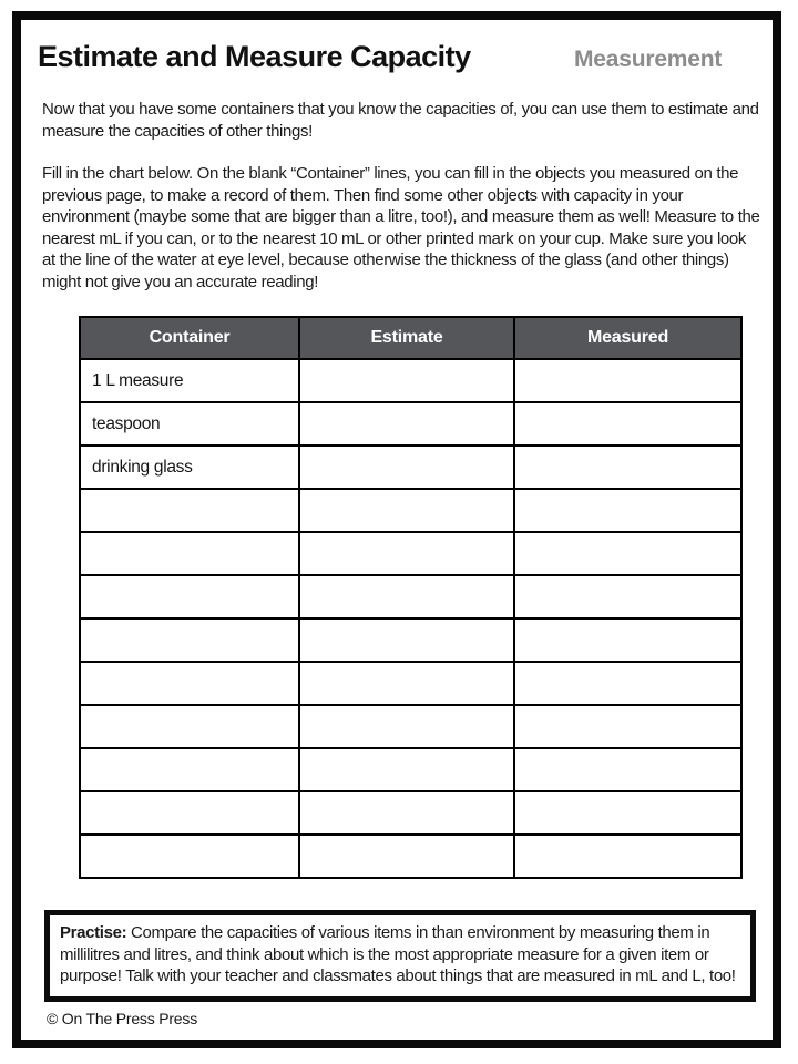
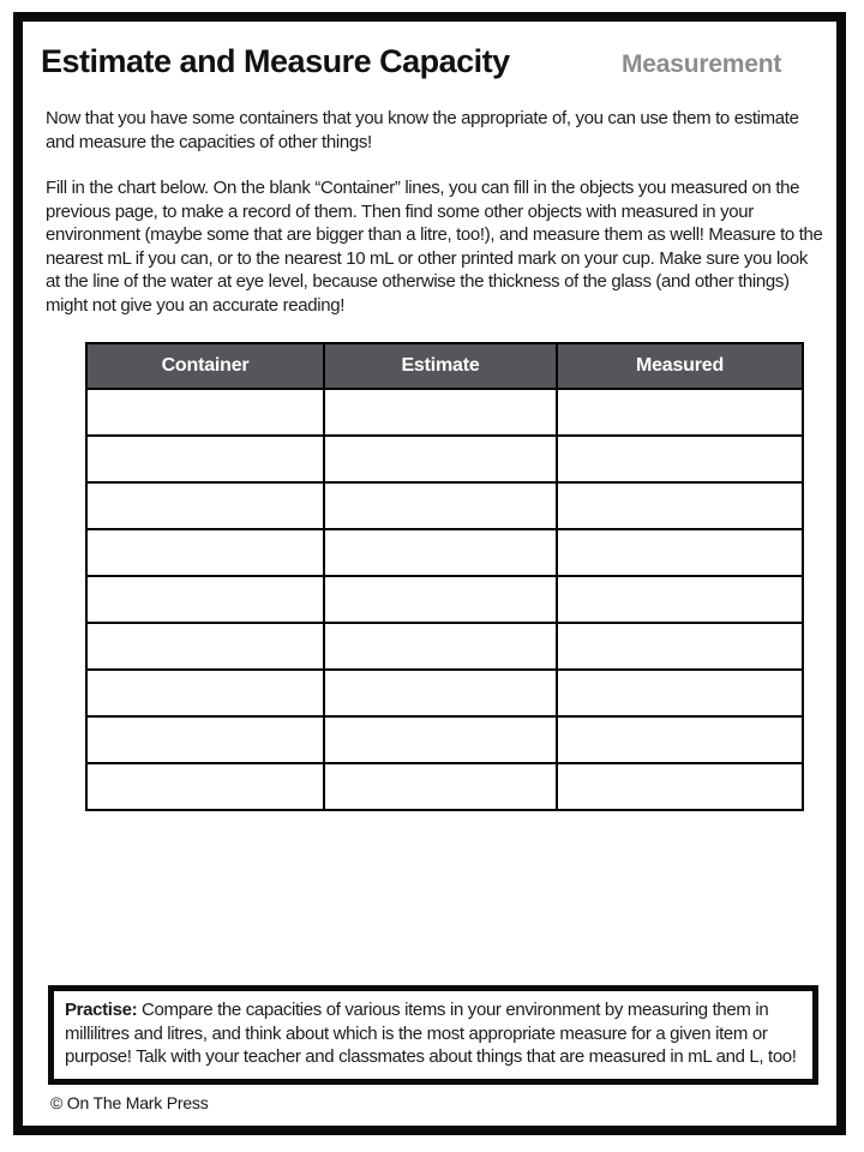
  Estimate and Measure Capacity
  Measurement
- Now that you have some containers that you know the capacities of, you can use them to estimate and measure the capacities of other things!
+ Now that you have some containers that you know the appropriate of, you can use them to estimate and measure the capacities of other things!
- Fill in the chart below. On the blank “Container” lines, you can fill in the objects you measured on the previous page, to make a record of them. Then find some other objects with capacity in your environment (maybe some that are bigger than a litre, too!), and measure them as well! Measure to the nearest mL if you can, or to the nearest 10 mL or other printed mark on your cup. Make sure you look at the line of the water at eye level, because otherwise the thickness of the glass (and other things) might not give you an accurate reading!
+ Fill in the chart below. On the blank “Container” lines, you can fill in the objects you measured on the previous page, to make a record of them. Then find some other objects with measured in your environment (maybe some that are bigger than a litre, too!), and measure them as well! Measure to the nearest mL if you can, or to the nearest 10 mL or other printed mark on your cup. Make sure you look at the line of the water at eye level, because otherwise the thickness of the glass (and other things) might not give you an accurate reading!
  Container	Estimate	Measured
- 1 L measure
- teaspoon
- drinking glass
- Practise: Compare the capacities of various items in than environment by measuring them in millilitres and litres, and think about which is the most appropriate measure for a given item or purpose! Talk with your teacher and classmates about things that are measured in mL and L, too!
+ Practise: Compare the capacities of various items in your environment by measuring them in millilitres and litres, and think about which is the most appropriate measure for a given item or purpose! Talk with your teacher and classmates about things that are measured in mL and L, too!
- © On The Press Press
+ © On The Mark Press
